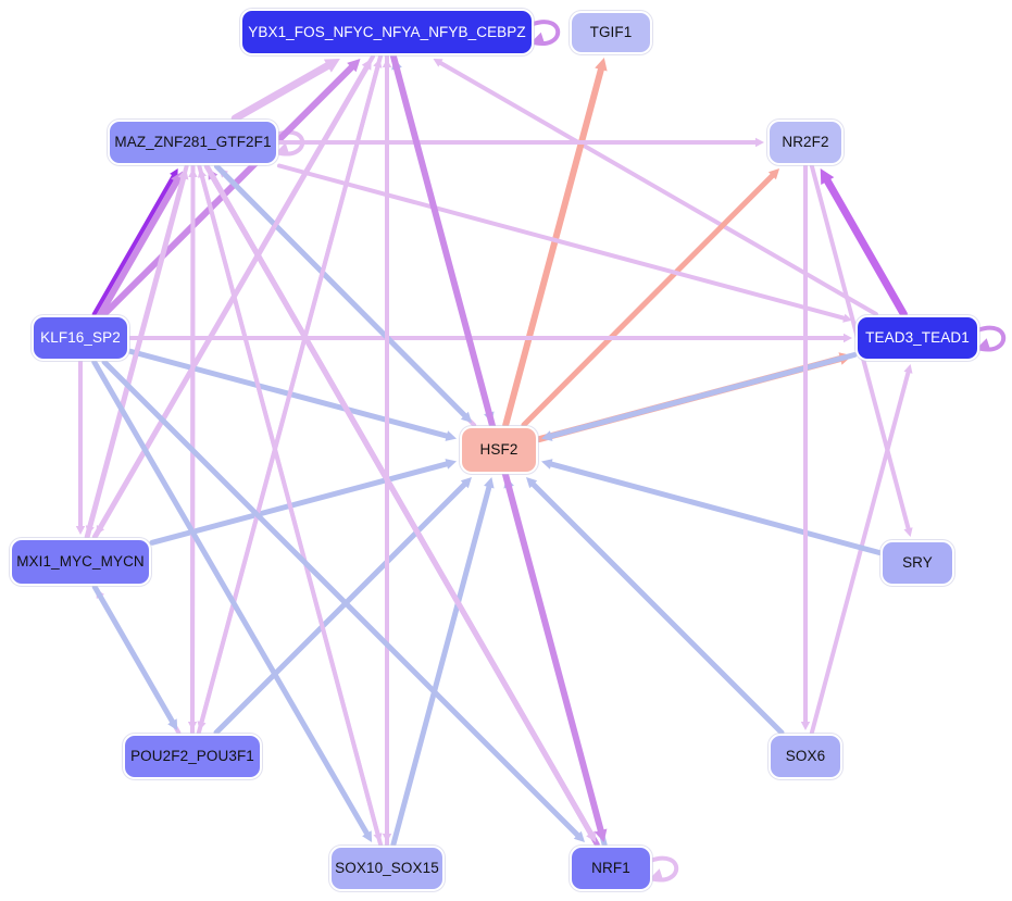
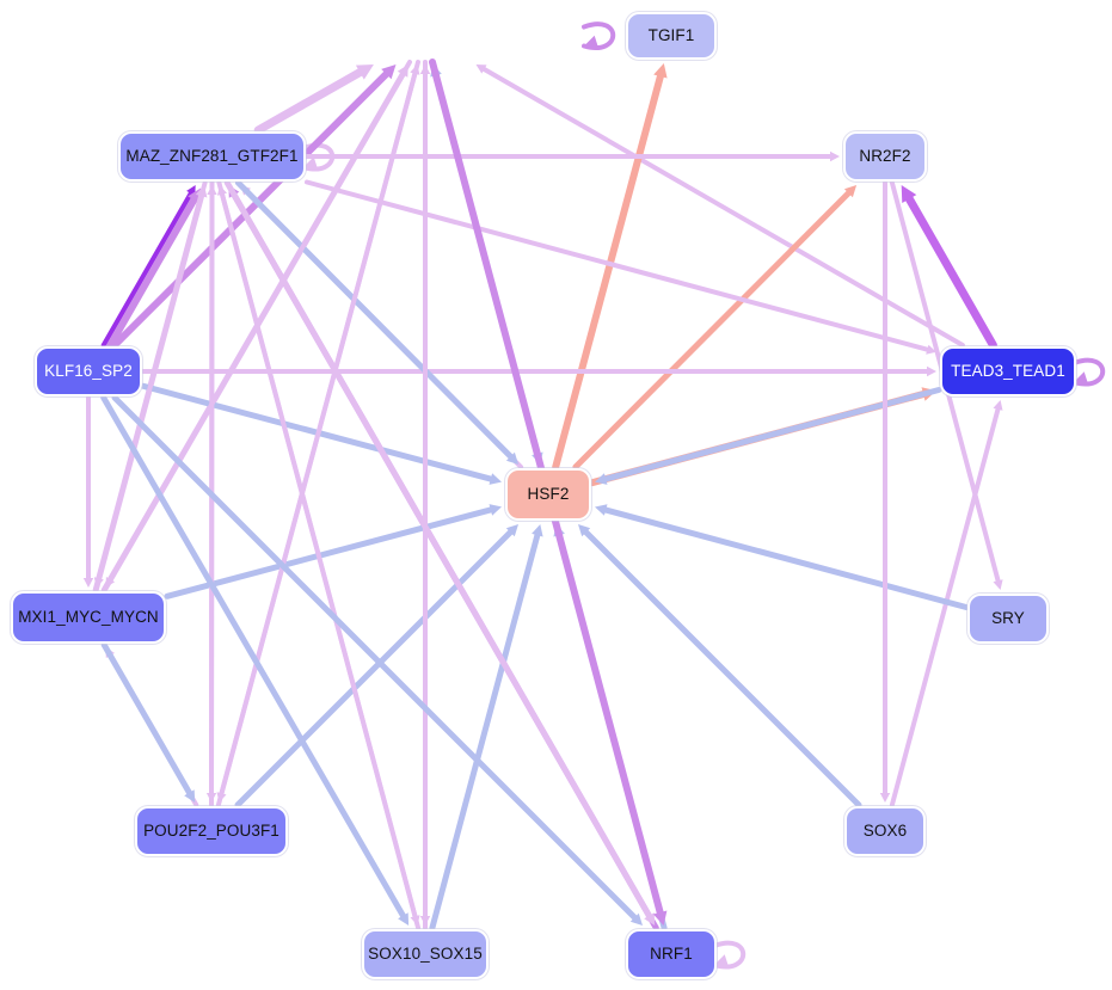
- YBX1_FOS_NFYC_NFYA_NFYB_CEBPZ
  TGIF1
  MAZ_ZNF281_GTF2F1
  NR2F2
  KLF16_SP2
  TEAD3_TEAD1
  HSF2
  MXI1_MYC_MYCN
  SRY
  POU2F2_POU3F1
  SOX6
  SOX10_SOX15
  NRF1
